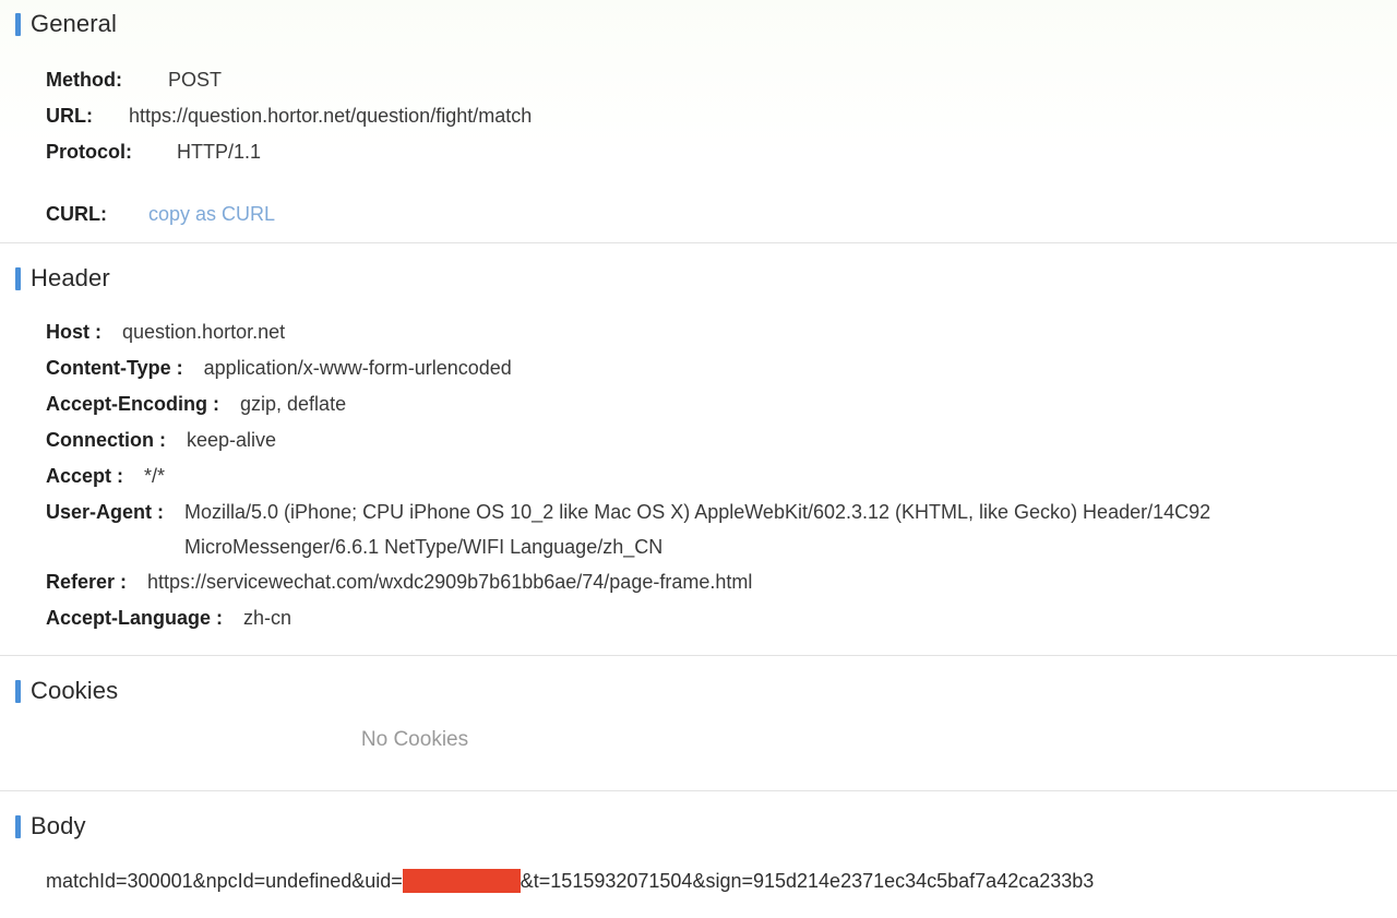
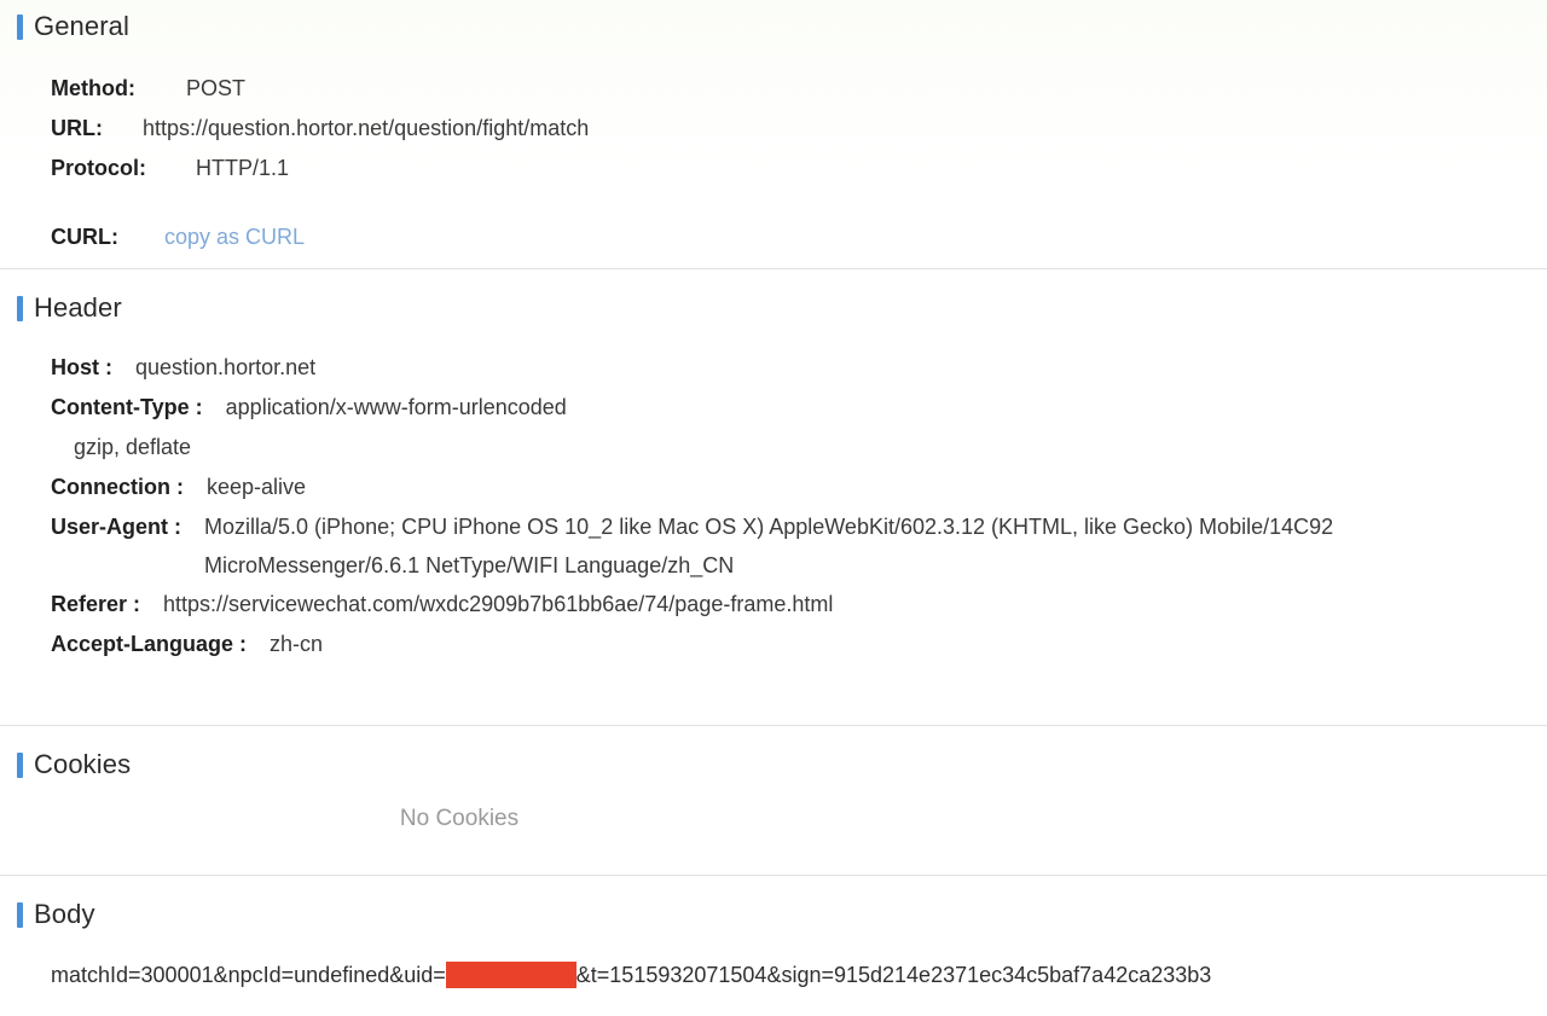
  General
  Method:
  POST
  URL:
  https://question.hortor.net/question/fight/match
  Protocol:
  HTTP/1.1
  CURL:
  copy as CURL
  Header
  Host :
  question.hortor.net
  Content-Type :
  application/x-www-form-urlencoded
- Accept-Encoding :
  gzip, deflate
  Connection :
  keep-alive
- Accept :
- */*
  User-Agent :
- Mozilla/5.0 (iPhone; CPU iPhone OS 10_2 like Mac OS X) AppleWebKit/602.3.12 (KHTML, like Gecko) Header/14C92 MicroMessenger/6.6.1 NetType/WIFI Language/zh_CN
+ Mozilla/5.0 (iPhone; CPU iPhone OS 10_2 like Mac OS X) AppleWebKit/602.3.12 (KHTML, like Gecko) Mobile/14C92 MicroMessenger/6.6.1 NetType/WIFI Language/zh_CN
  Referer :
  https://servicewechat.com/wxdc2909b7b61bb6ae/74/page-frame.html
  Accept-Language :
  zh-cn
  Cookies
  No Cookies
  Body
  matchId=300001&npcId=undefined&uid=
  &t=1515932071504&sign=915d214e2371ec34c5baf7a42ca233b3
